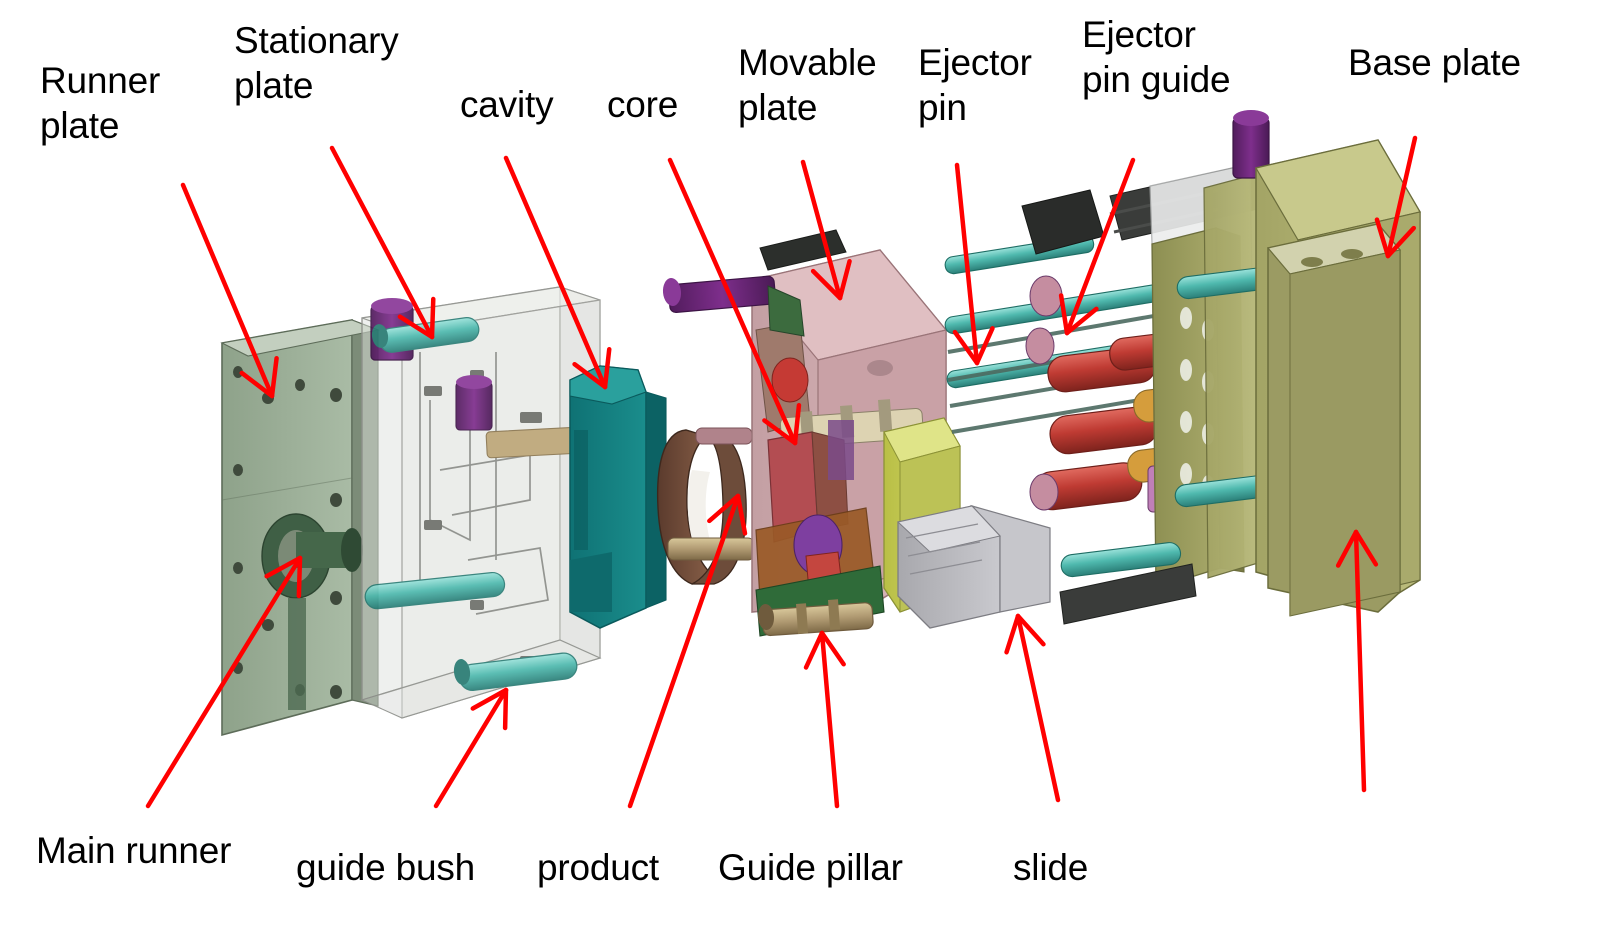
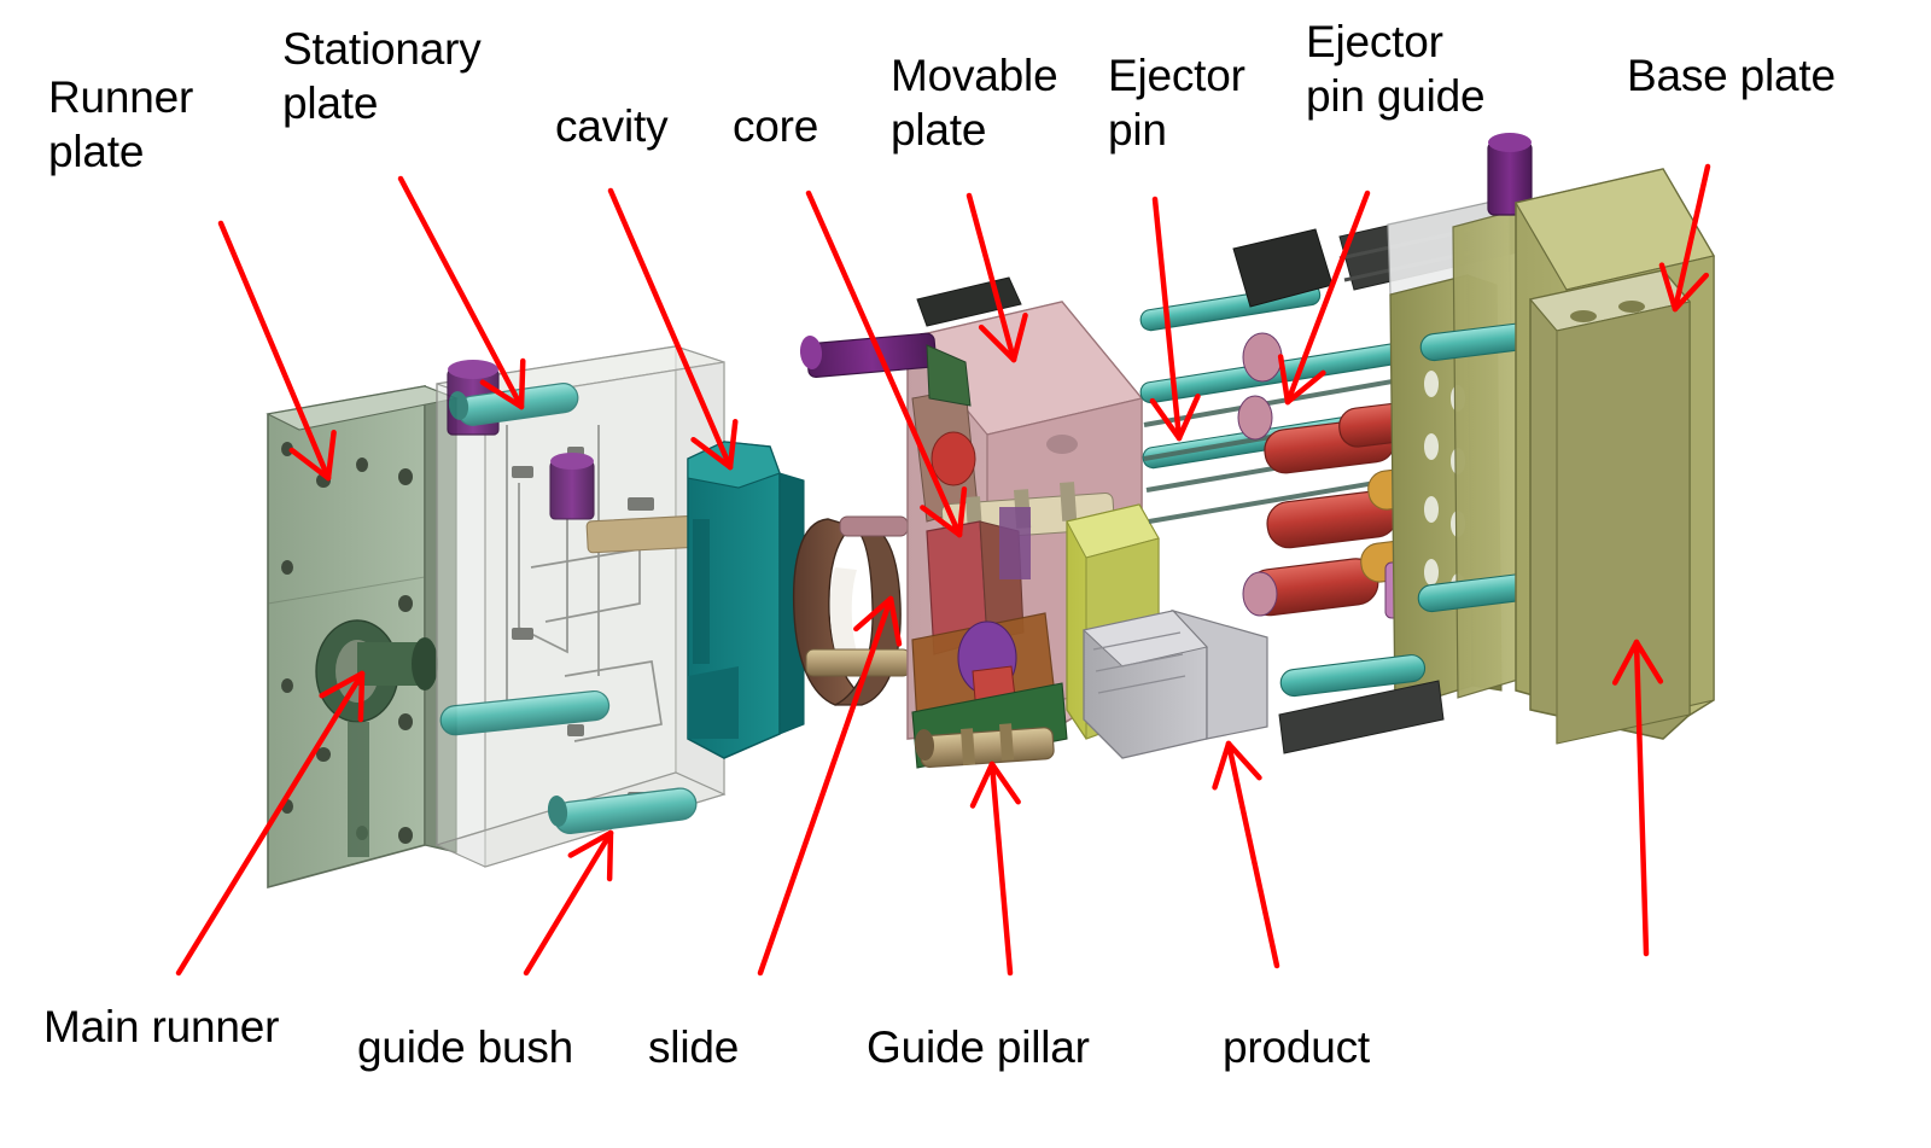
  Runner
  plate
  Stationary
  plate
  cavity
  core
  Movable
  plate
  Ejector
  pin
  Ejector
  pin guide
  Base plate
  Main runner
  guide bush
- product
+ slide
  Guide pillar
- slide
+ product
